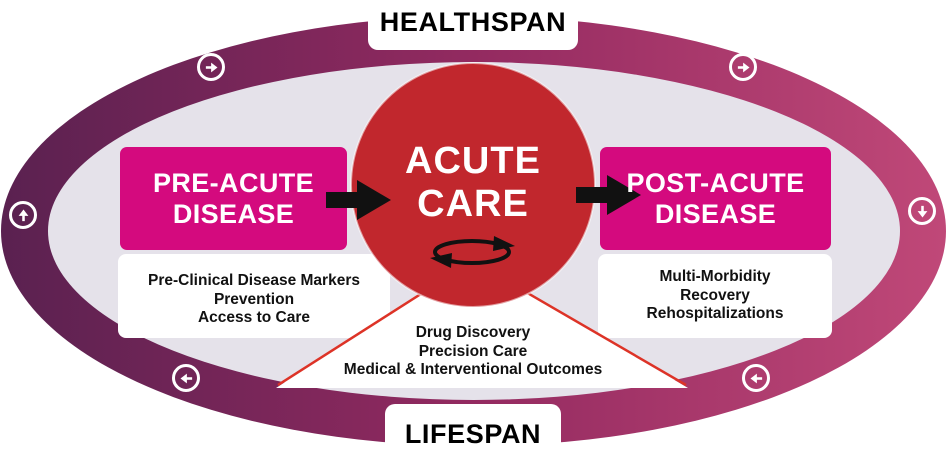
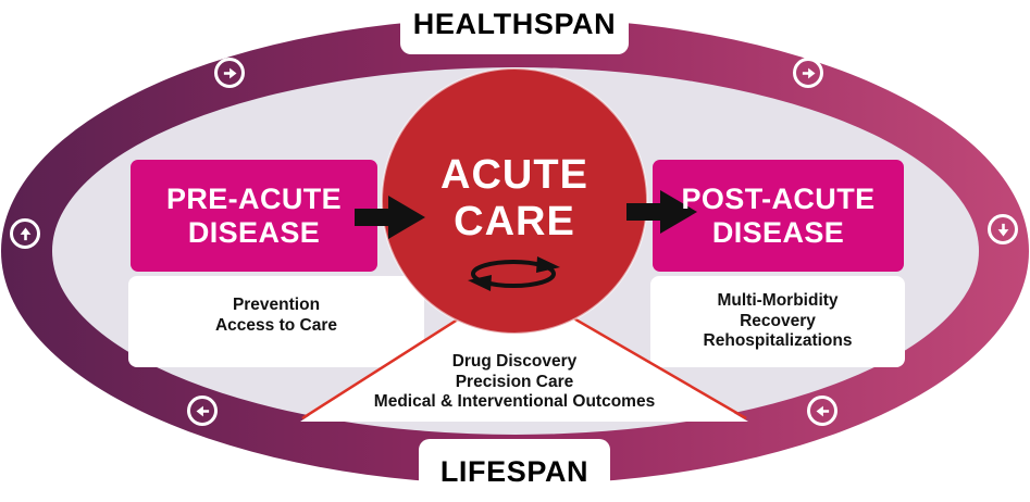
  HEALTHSPAN
  LIFESPAN
  ACUTE
  CARE
  PRE-ACUTE
  DISEASE
  POST-ACUTE
  DISEASE
- Pre-Clinical Disease Markers
  Prevention
  Access to Care
  Multi-Morbidity
  Recovery
  Rehospitalizations
  Drug Discovery
  Precision Care
  Medical & Interventional Outcomes
